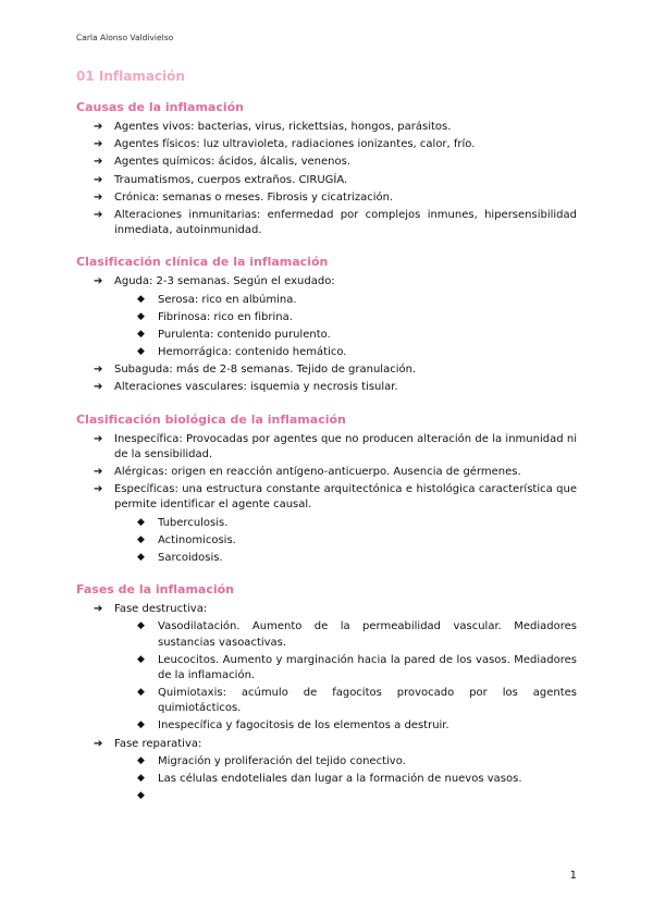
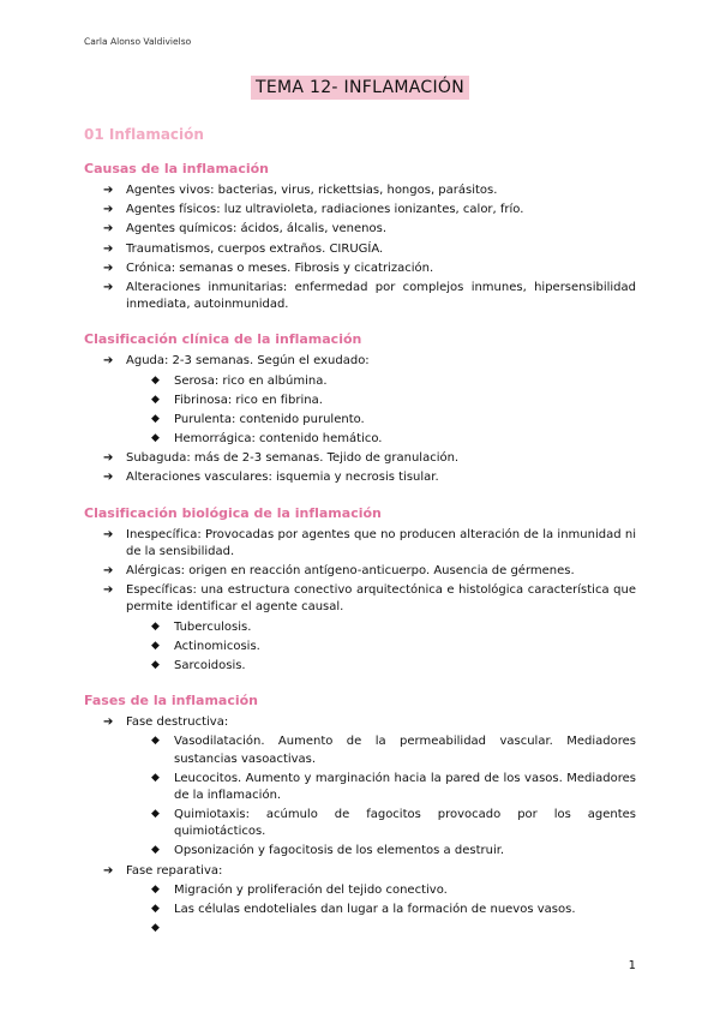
  Carla Alonso Valdivielso
+ TEMA 12- INFLAMACIÓN
  01 Inflamación
  Causas de la inflamación
  ➔
  Agentes vivos: bacterias, virus, rickettsias, hongos, parásitos.
  ➔
  Agentes físicos: luz ultravioleta, radiaciones ionizantes, calor, frío.
  ➔
  Agentes químicos: ácidos, álcalis, venenos.
  ➔
  Traumatismos, cuerpos extraños. CIRUGÍA.
  ➔
  Crónica: semanas o meses. Fibrosis y cicatrización.
  ➔
  Alteraciones inmunitarias: enfermedad por complejos inmunes, hipersensibilidad inmediata, autoinmunidad.
  Clasificación clínica de la inflamación
  ➔
  Aguda: 2-3 semanas. Según el exudado:
  ◆
  Serosa: rico en albúmina.
  ◆
  Fibrinosa: rico en fibrina.
  ◆
  Purulenta: contenido purulento.
  ◆
  Hemorrágica: contenido hemático.
  ➔
- Subaguda: más de 2-8 semanas. Tejido de granulación.
+ Subaguda: más de 2-3 semanas. Tejido de granulación.
  ➔
  Alteraciones vasculares: isquemia y necrosis tisular.
  Clasificación biológica de la inflamación
  ➔
  Inespecífica: Provocadas por agentes que no producen alteración de la inmunidad ni de la sensibilidad.
  ➔
  Alérgicas: origen en reacción antígeno-anticuerpo. Ausencia de gérmenes.
  ➔
- Específicas: una estructura constante arquitectónica e histológica característica que permite identificar el agente causal.
+ Específicas: una estructura conectivo arquitectónica e histológica característica que permite identificar el agente causal.
  ◆
  Tuberculosis.
  ◆
  Actinomicosis.
  ◆
  Sarcoidosis.
  Fases de la inflamación
  ➔
  Fase destructiva:
  ◆
  Vasodilatación. Aumento de la permeabilidad vascular. Mediadores sustancias vasoactivas.
  ◆
  Leucocitos. Aumento y marginación hacia la pared de los vasos. Mediadores de la inflamación.
  ◆
  Quimiotaxis: acúmulo de fagocitos provocado por los agentes quimiotácticos.
  ◆
- Inespecífica y fagocitosis de los elementos a destruir.
+ Opsonización y fagocitosis de los elementos a destruir.
  ➔
  Fase reparativa:
  ◆
  Migración y proliferación del tejido conectivo.
  ◆
  Las células endoteliales dan lugar a la formación de nuevos vasos.
  ◆
  1
